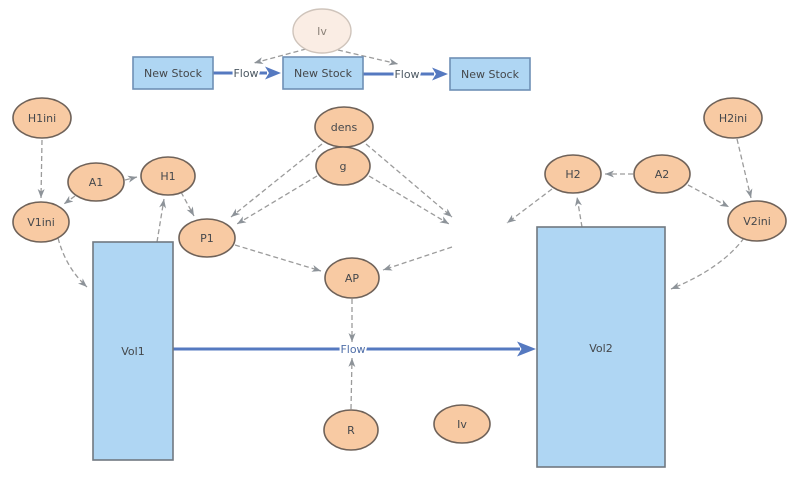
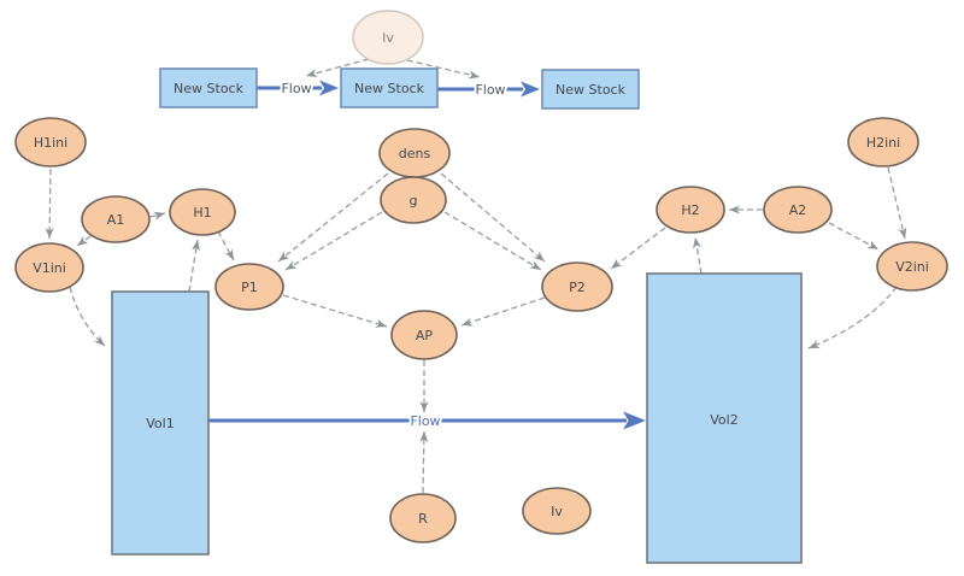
  Flow
  Flow
  Flow
  New Stock
  New Stock
  New Stock
  Vol1
  Vol2
  Iv
  H1ini
  A1
  H1
  V1ini
  P1
  dens
  g
  AP
+ P2
  H2
  A2
  H2ini
  V2ini
  R
  Iv
